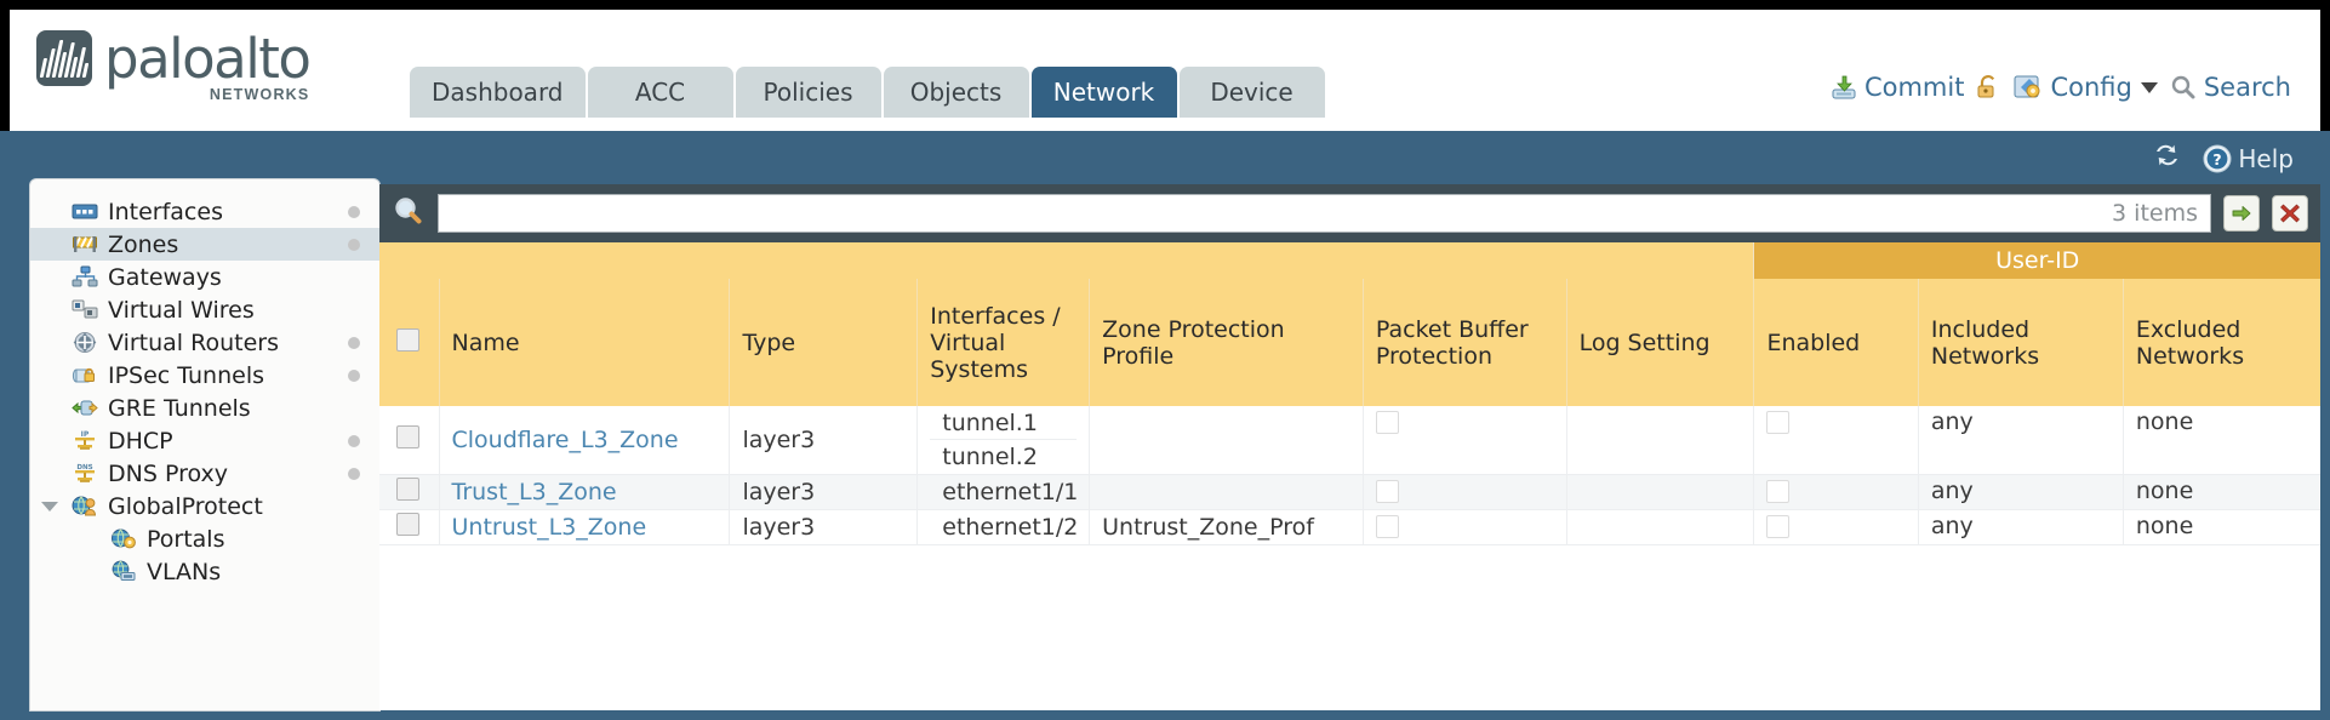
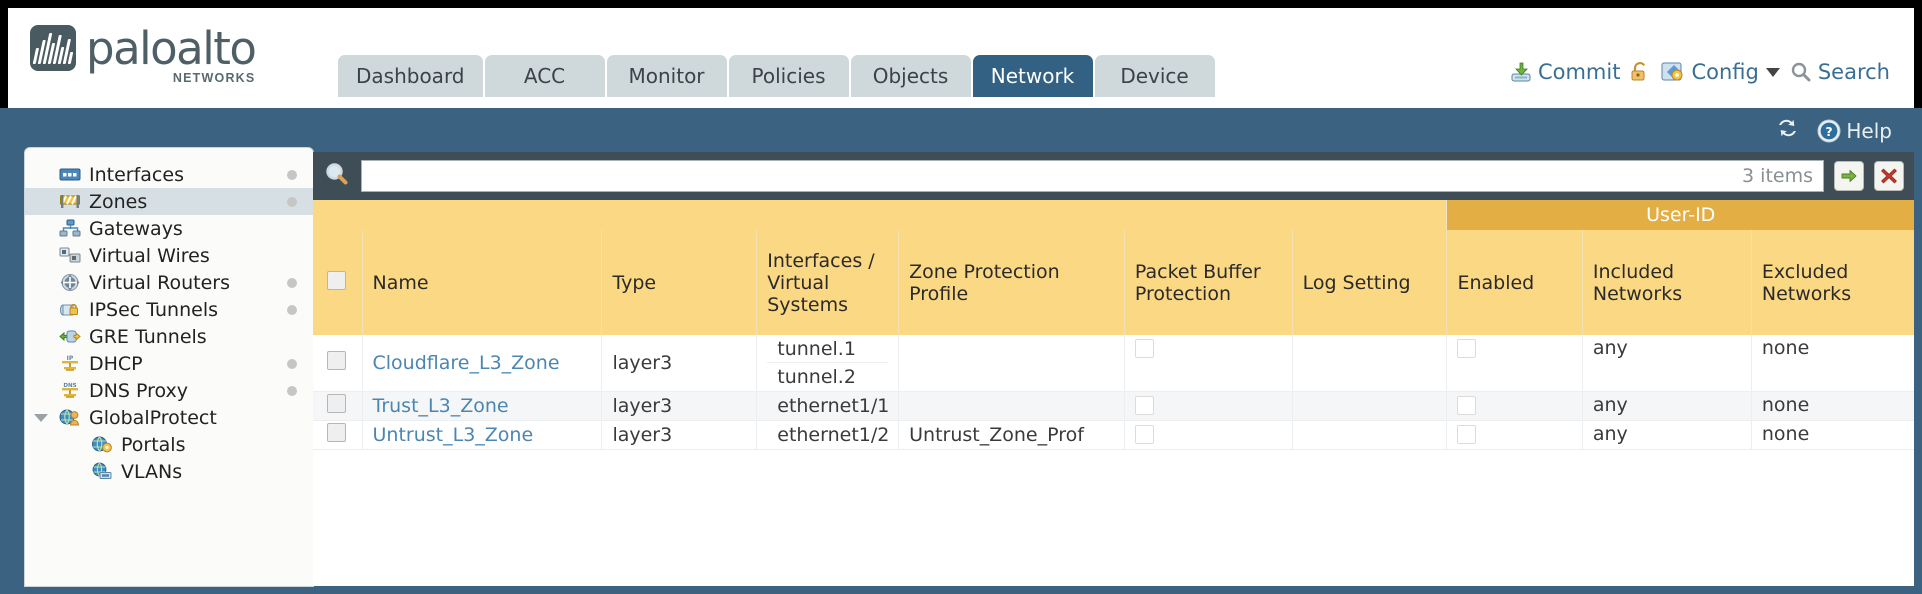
  paloalto
  NETWORKS
  Dashboard
  ACC
+ Monitor
  Policies
  Objects
  Network
  Device
  Commit
  Config
  Search
  ?
  Help
  Interfaces
  Zones
  Gateways
  Virtual Wires
  Virtual Routers
  IPSec Tunnels
  GRE Tunnels
  DHCP
  DNS Proxy
  GlobalProtect
  Portals
  VLANs
  3 items
  	User-ID
  	Name	Type	Interfaces / Virtual Systems	Zone Protection Profile	Packet Buffer Protection	Log Setting	Enabled	Included Networks	Excluded Networks
  	Cloudflare_L3_Zone	layer3	tunnel.1tunnel.2					any	none
  	Trust_L3_Zone	layer3	ethernet1/1					any	none
  	Untrust_L3_Zone	layer3	ethernet1/2	Untrust_Zone_Prof				any	none
